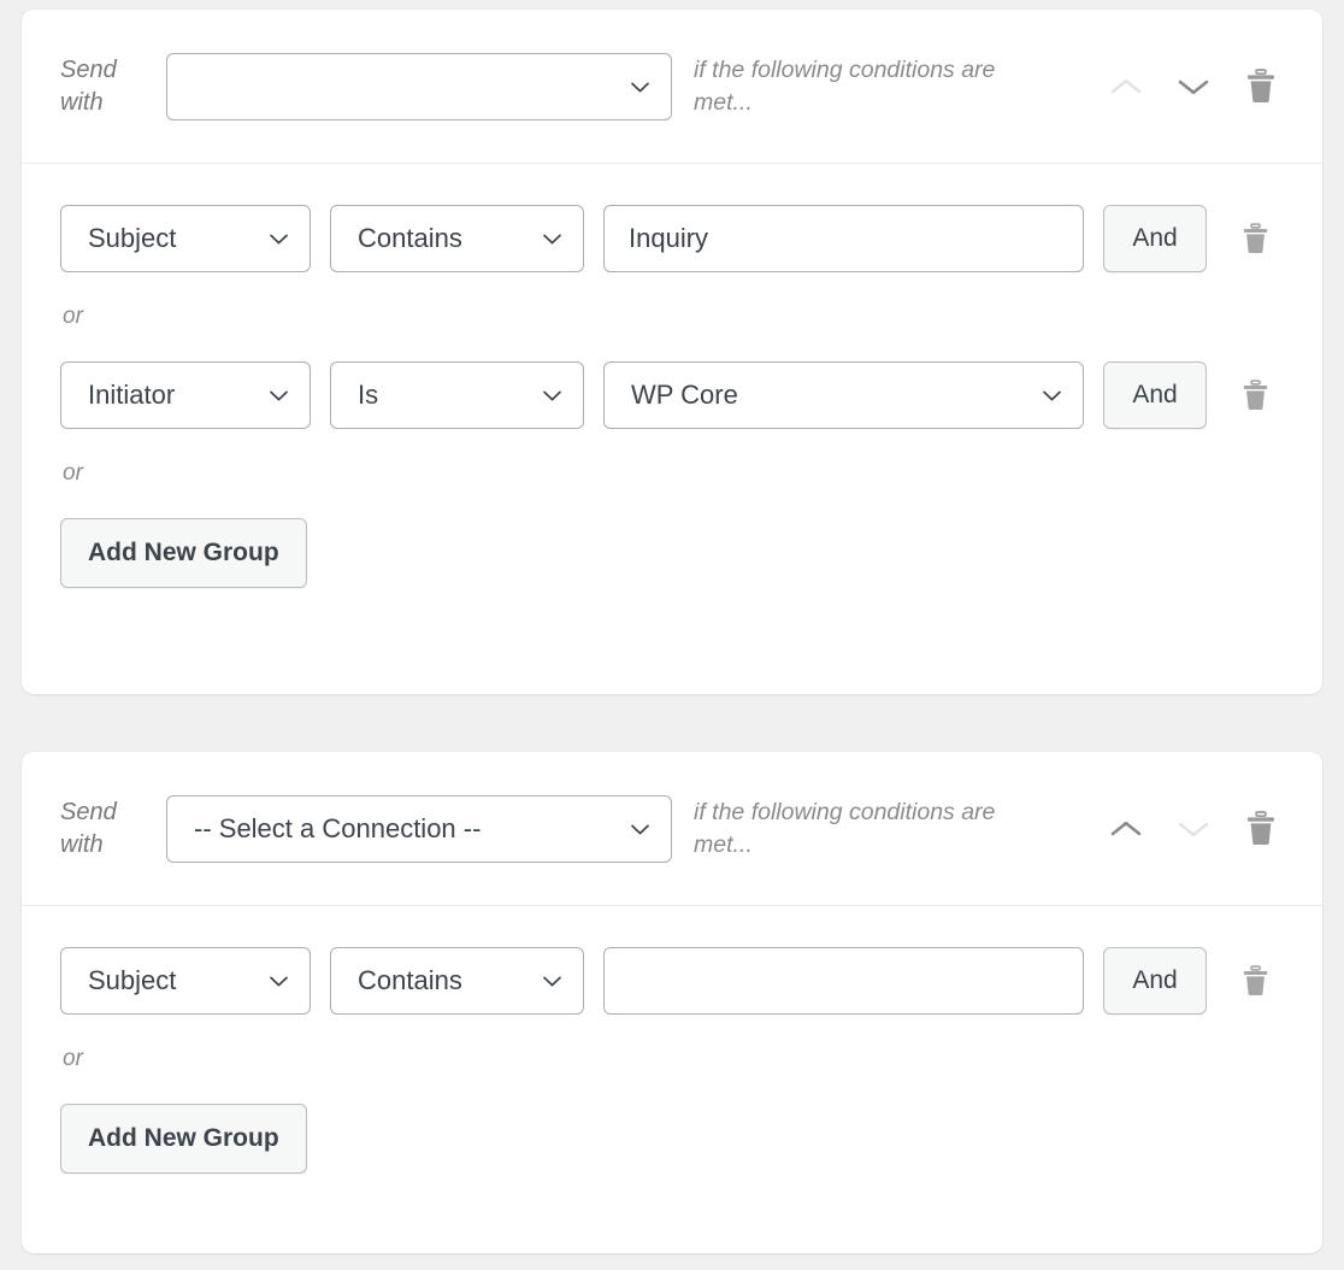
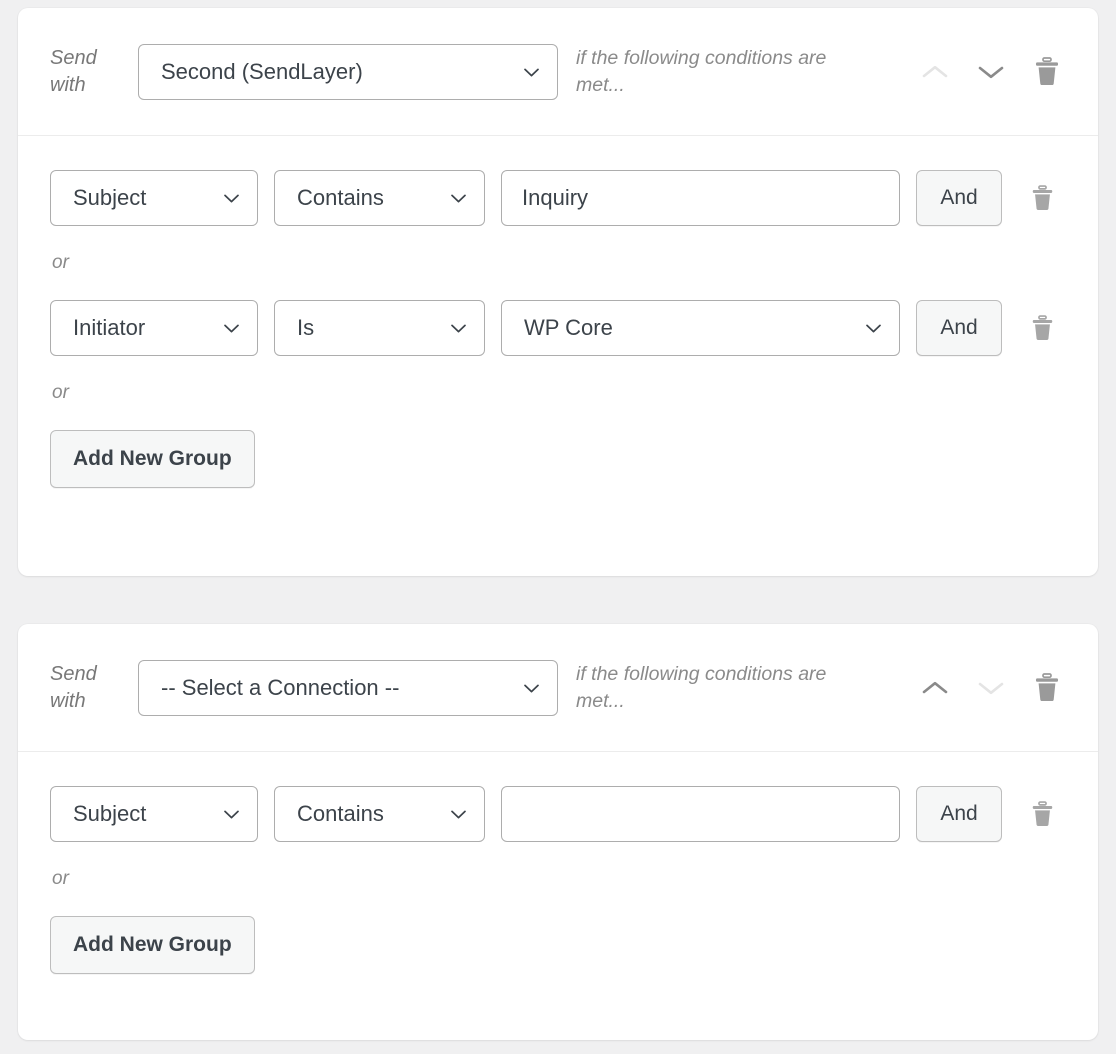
  Send
  with
+ Second (SendLayer)
  if the following conditions are met...
  Subject
  Contains
  Inquiry
  And
  or
  Initiator
  Is
  WP Core
  And
  or
  Add New Group
  Send
  with
  -- Select a Connection --
  if the following conditions are met...
  Subject
  Contains
  And
  or
  Add New Group
